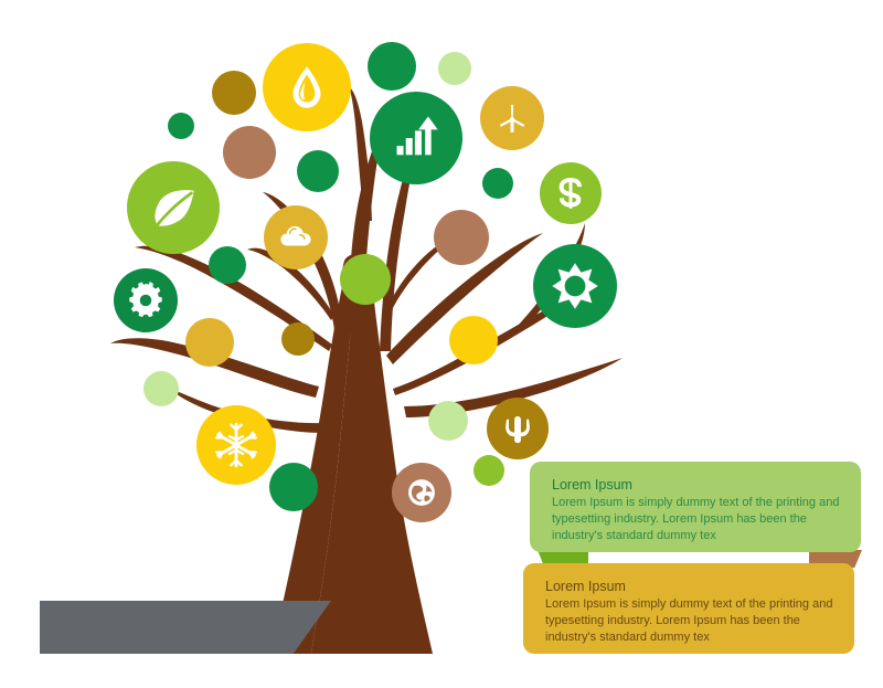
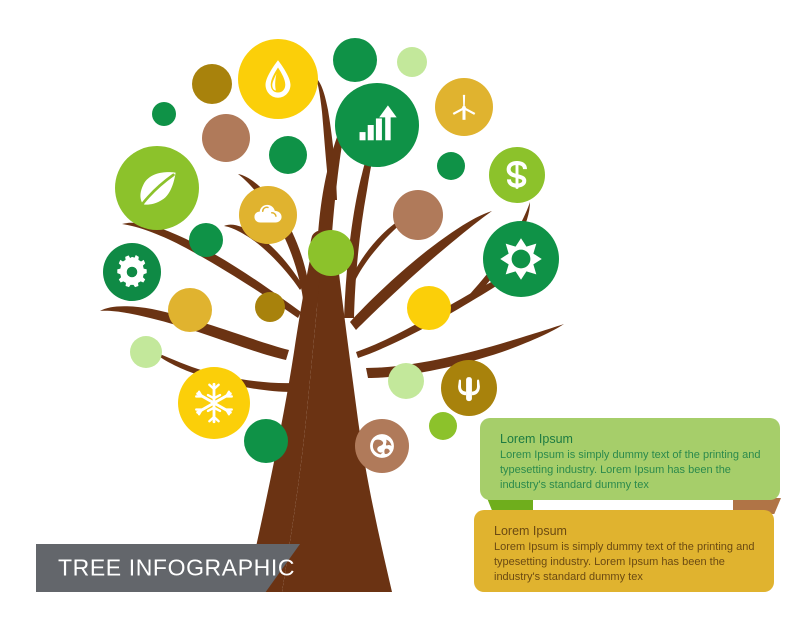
+ TREE INFOGRAPHIC
  Lorem Ipsum
  Lorem Ipsum is simply dummy text of the printing and typesetting industry. Lorem Ipsum has been the industry's standard dummy tex
  Lorem Ipsum
  Lorem Ipsum is simply dummy text of the printing and typesetting industry. Lorem Ipsum has been the industry's standard dummy tex
